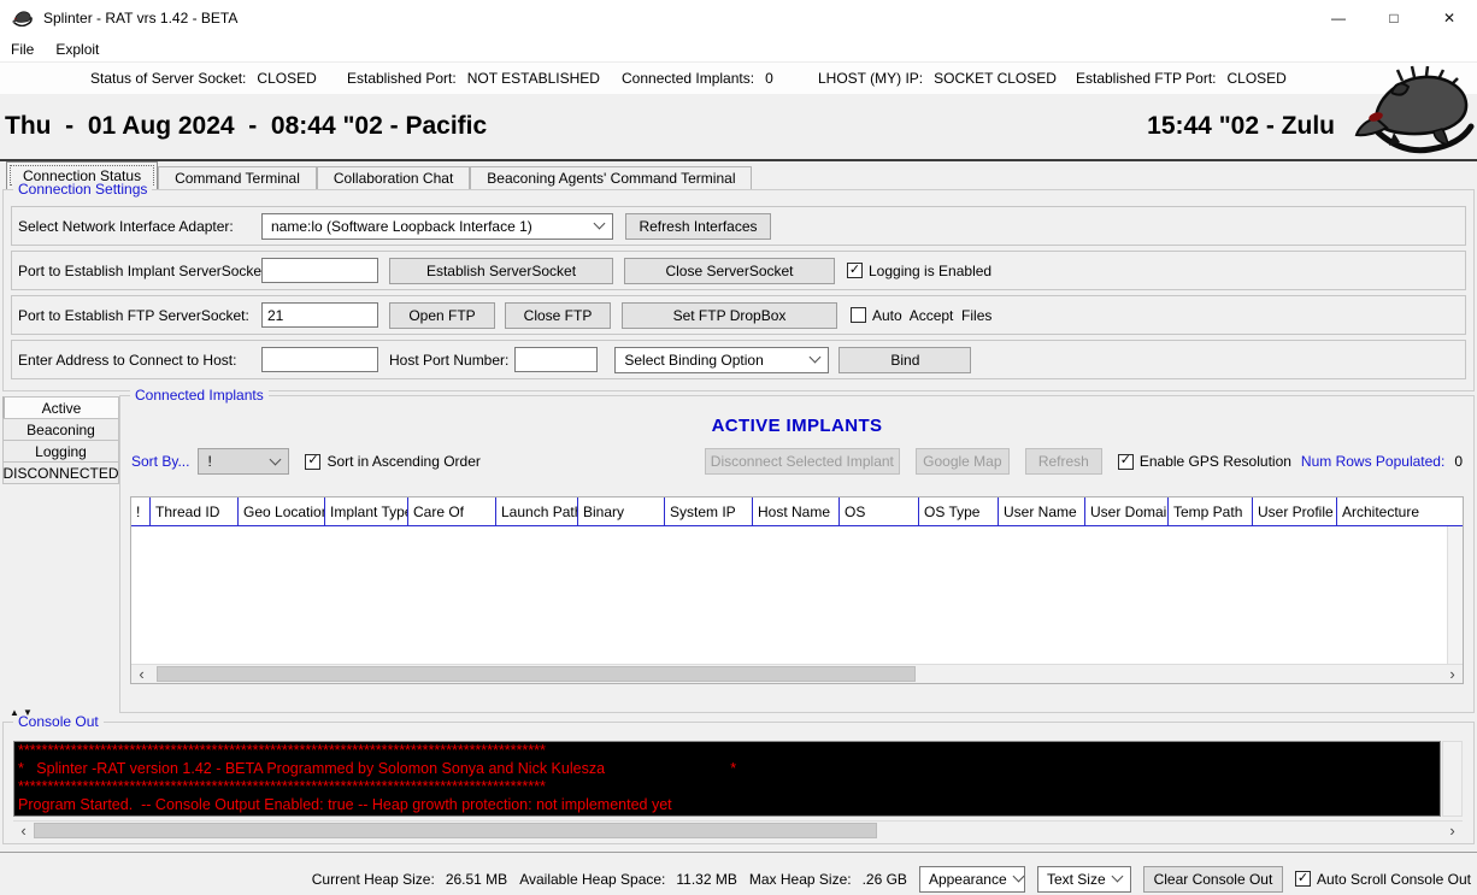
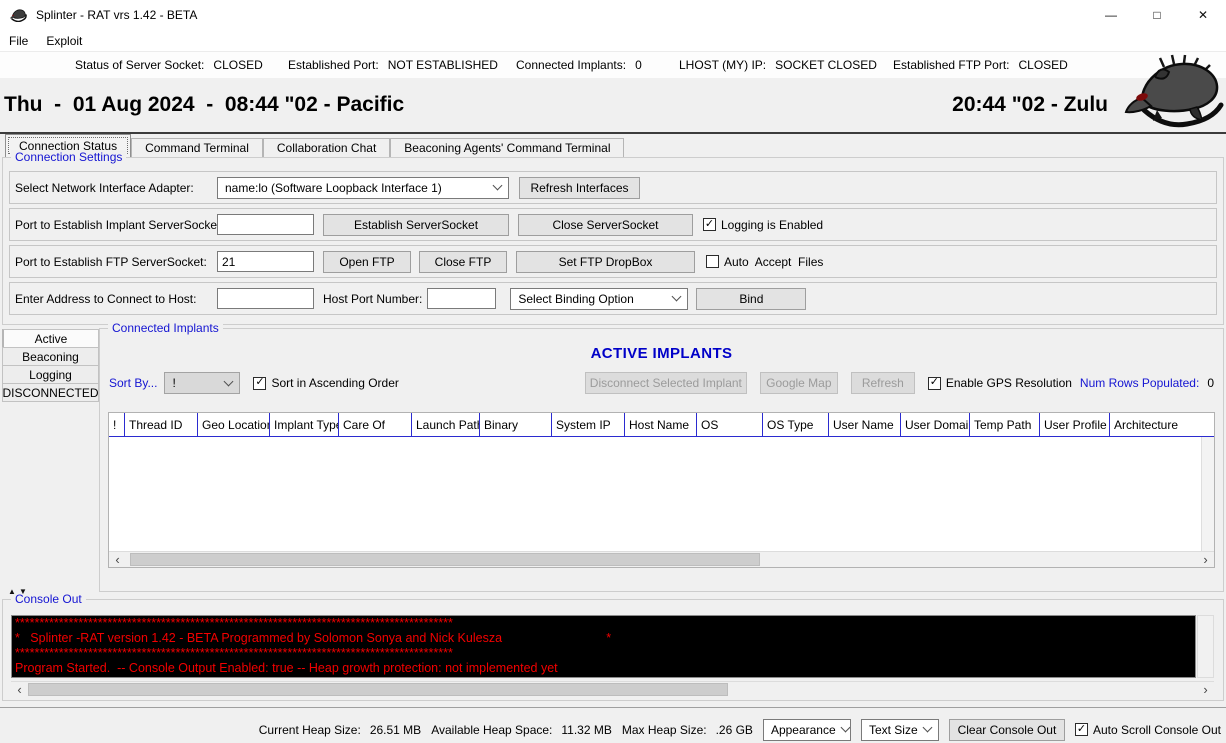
  Splinter - RAT vrs 1.42 - BETA
  —
  □
  ✕
  File
  Exploit
  Status of Server Socket:
  CLOSED
  Established Port:
  NOT ESTABLISHED
  Connected Implants:
  0
  LHOST (MY) IP:
  SOCKET CLOSED
  Established FTP Port:
  CLOSED
  Thu - 01 Aug 2024 - 08:44 "02 - Pacific
- 15:44 "02 - Zulu
+ 20:44 "02 - Zulu
  Connection Status
  Command Terminal
  Collaboration Chat
  Beaconing Agents' Command Terminal
  Connection Settings
  Select Network Interface Adapter:
  name:lo (Software Loopback Interface 1)
  Refresh Interfaces
  Port to Establish Implant ServerSocke
  Establish ServerSocket
  Close ServerSocket
  Logging is Enabled
  Port to Establish FTP ServerSocket:
  21
  Open FTP
  Close FTP
  Set FTP DropBox
  Auto Accept Files
  Enter Address to Connect to Host:
  Host Port Number:
  Select Binding Option
  Bind
  Active
  Beaconing
  Logging
  DISCONNECTED
  Connected Implants
  ACTIVE IMPLANTS
  Sort By...
  !
  Sort in Ascending Order
  Disconnect Selected Implant
  Google Map
  Refresh
  Enable GPS Resolution
  Num Rows Populated:
  0
  !
  Thread ID
  Geo Locatio
  Implant Typ
  Care Of
  Launch Pat
  Binary
  System IP
  Host Name
  OS
  OS Type
  User Name
  User Domai
  Temp Path
  User Profile
  Architecture
  ‹
  ›
  ▲
  ▼
  Console Out
  ******************************************************************************************
  * Splinter -RAT version 1.42 - BETA Programmed by Solomon Sonya and Nick Kulesza *
  ******************************************************************************************
  Program Started. -- Console Output Enabled: true -- Heap growth protection: not implemented yet
  ‹
  ›
  Current Heap Size:
  26.51 MB
  Available Heap Space:
  11.32 MB
  Max Heap Size:
  .26 GB
  Appearance
  Text Size
  Clear Console Out
  Auto Scroll Console Out
